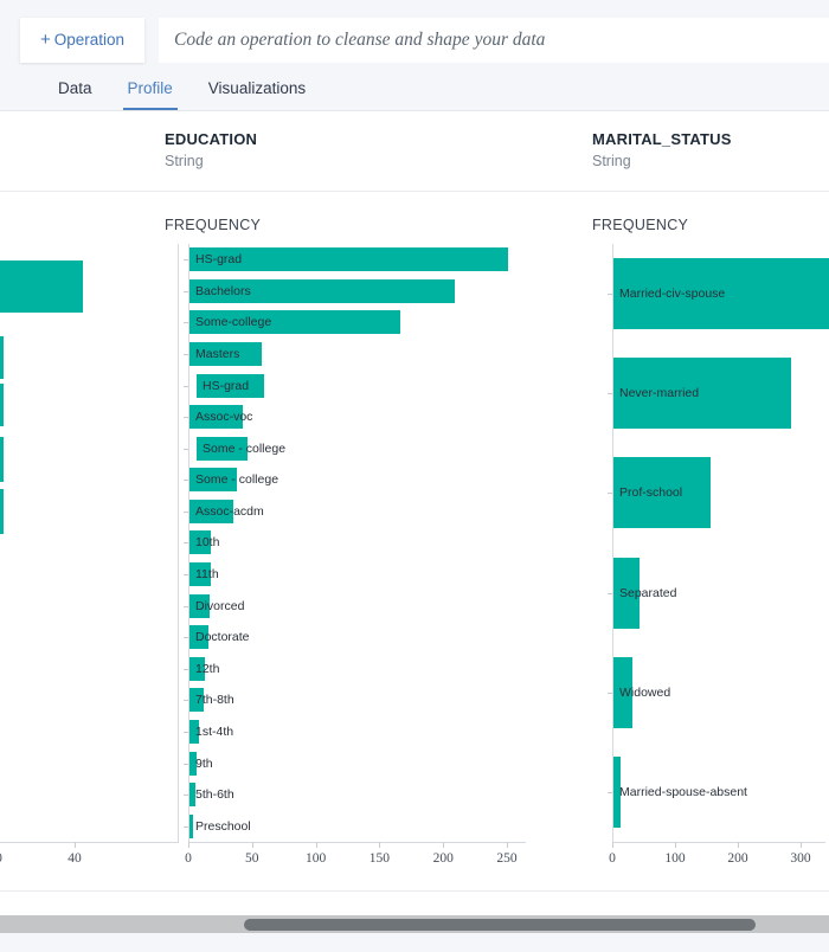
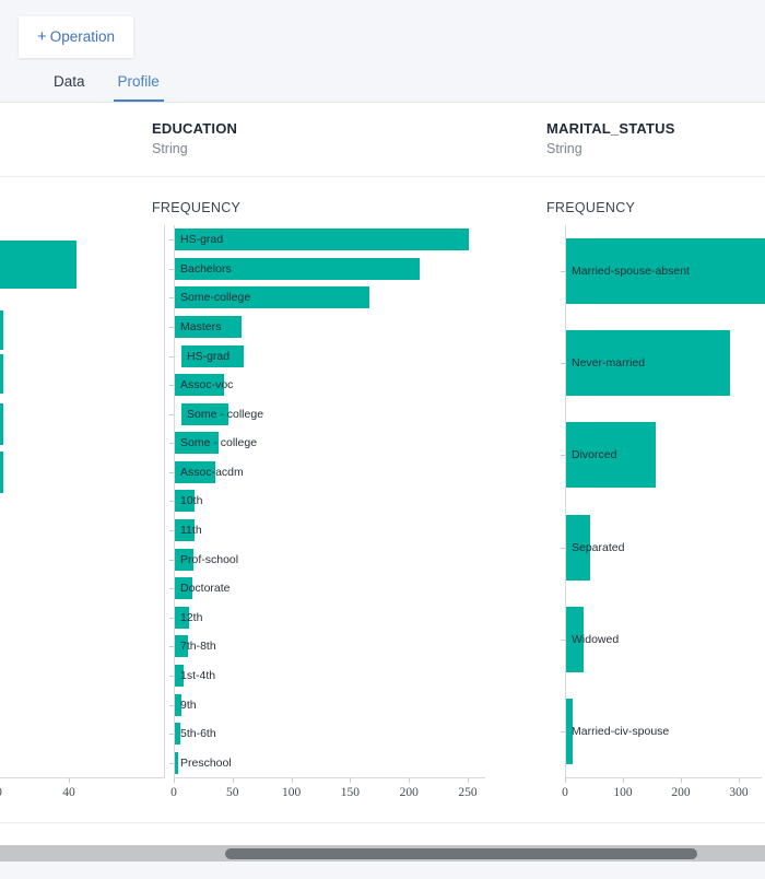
  + Operation
- Code an operation to cleanse and shape your data
  Data
  Profile
- Visualizations
  EDUCATION
  String
  MARITAL_STATUS
  String
  FREQUENCY
  FREQUENCY
  40
  HS-grad
  Bachelors
  Some-college
  Masters
  HS-grad
  Assoc-voc
  Some - college
  Some - college
  Assoc-acdm
  10th
  11th
- Divorced
+ Prof-school
  Doctorate
  12th
  7th-8th
  1st-4th
  9th
  5th-6th
  Preschool
  0
  50
  100
  150
  200
  250
- Married-civ-spouse
+ Married-spouse-absent
  Never-married
- Prof-school
+ Divorced
  Separated
  Widowed
- Married-spouse-absent
+ Married-civ-spouse
  0
  100
  200
  300
